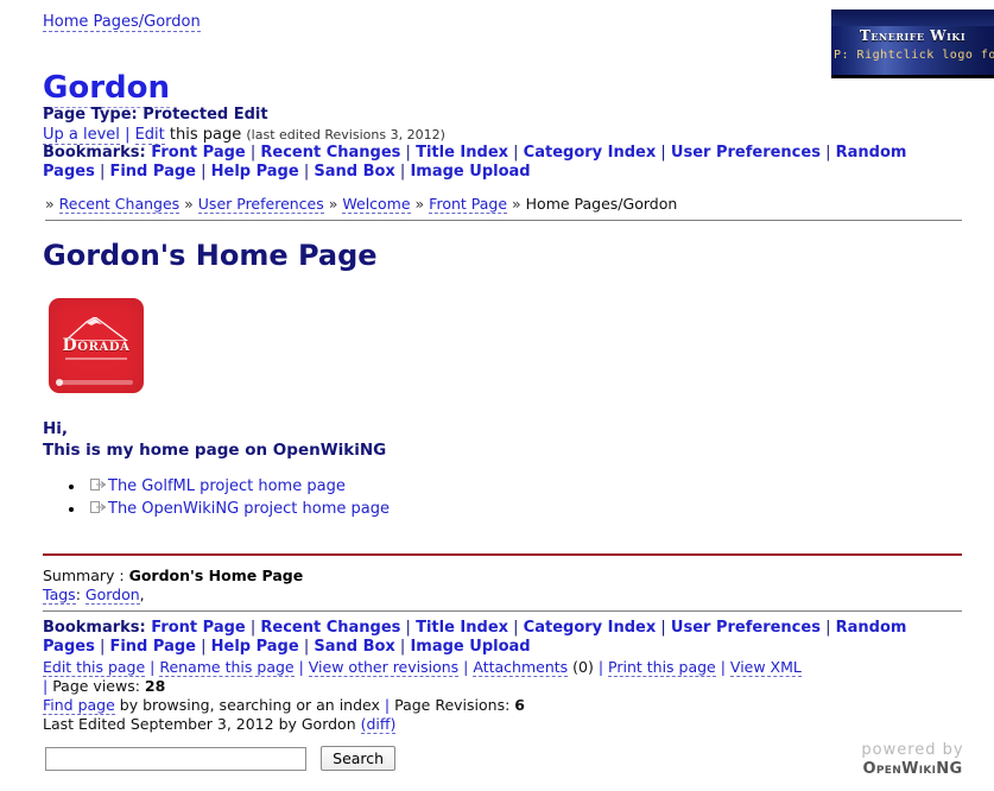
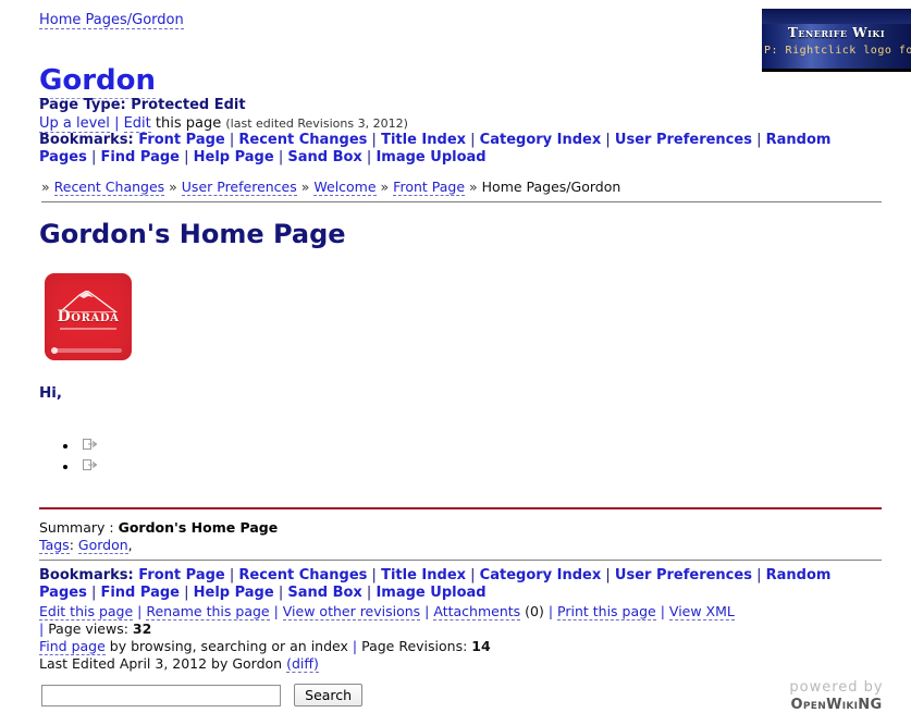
  Tenerife Wiki
  P: Rightclick logo fo
  Home Pages/Gordon
  Gordon
  Page Type: Protected Edit
  Up a level | Edit this page (last edited Revisions 3, 2012)
  Bookmarks: Front Page | Recent Changes | Title Index | Category Index | User Preferences | Random Pages | Find Page | Help Page | Sand Box | Image Upload
  » Recent Changes » User Preferences » Welcome » Front Page » Home Pages/Gordon
  Gordon's Home Page
  Dorada
  Hi,
- This is my home page on OpenWikiNG
- The GolfML project home page
- The OpenWikiNG project home page
  Summary : Gordon's Home Page
  Tags: Gordon,
  Bookmarks: Front Page | Recent Changes | Title Index | Category Index | User Preferences | Random Pages | Find Page | Help Page | Sand Box | Image Upload
  Edit this page | Rename this page | View other revisions | Attachments (0) | Print this page | View XML
- | Page views: 28
+ | Page views: 32
- Find page by browsing, searching or an index | Page Revisions: 6
+ Find page by browsing, searching or an index | Page Revisions: 14
- Last Edited September 3, 2012 by Gordon (diff)
+ Last Edited April 3, 2012 by Gordon (diff)
  Search
  powered by
  OpenWikiNG
